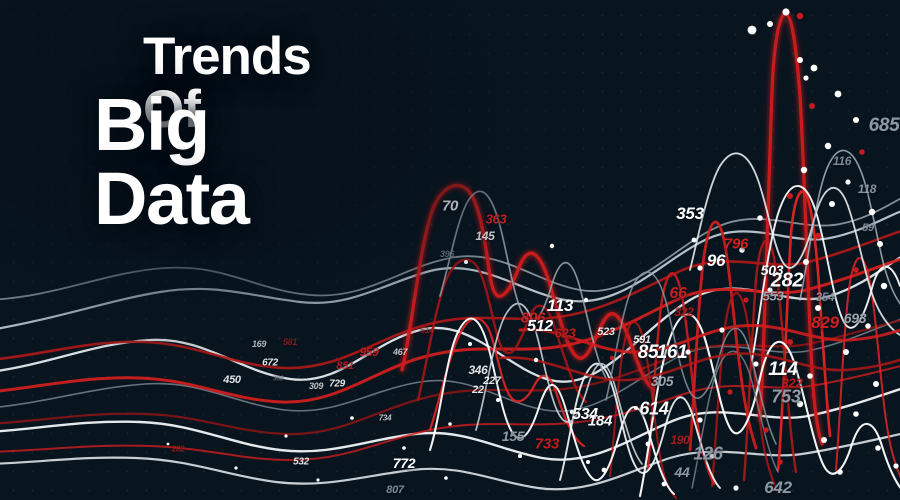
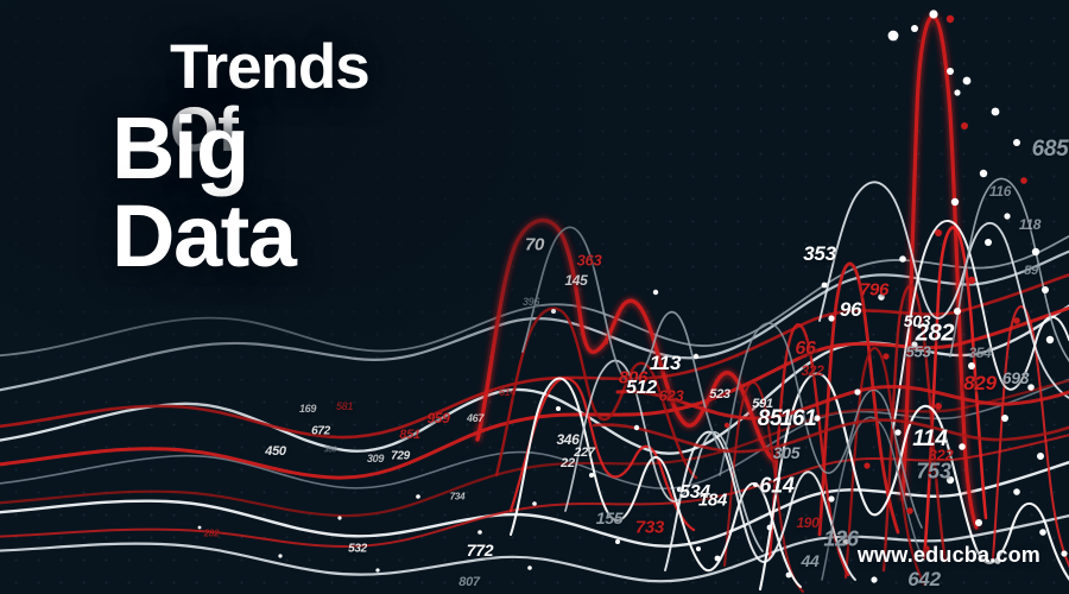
  Trends Of
  Big Data
+ www.educba.com
